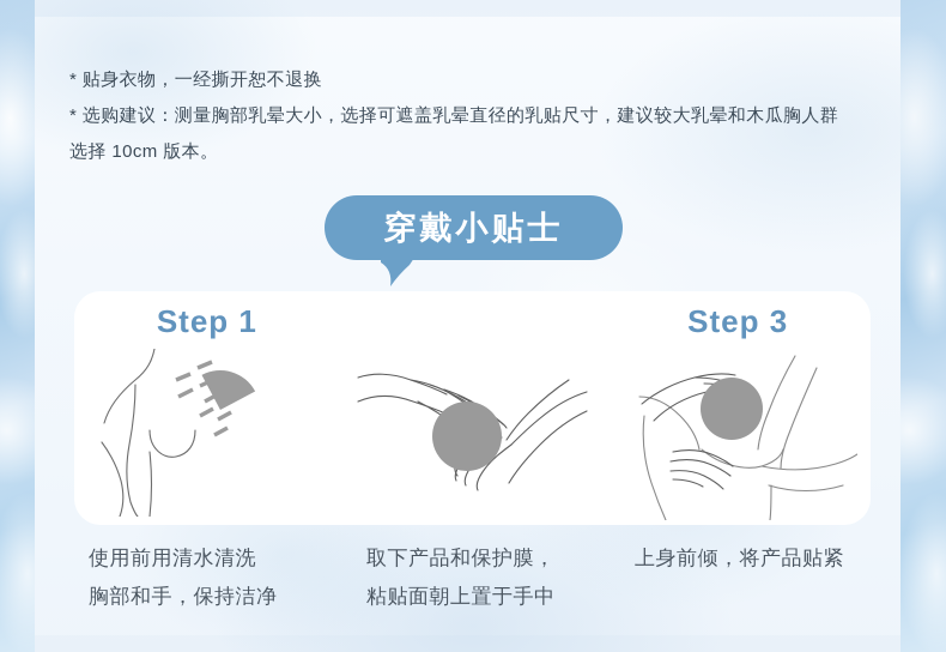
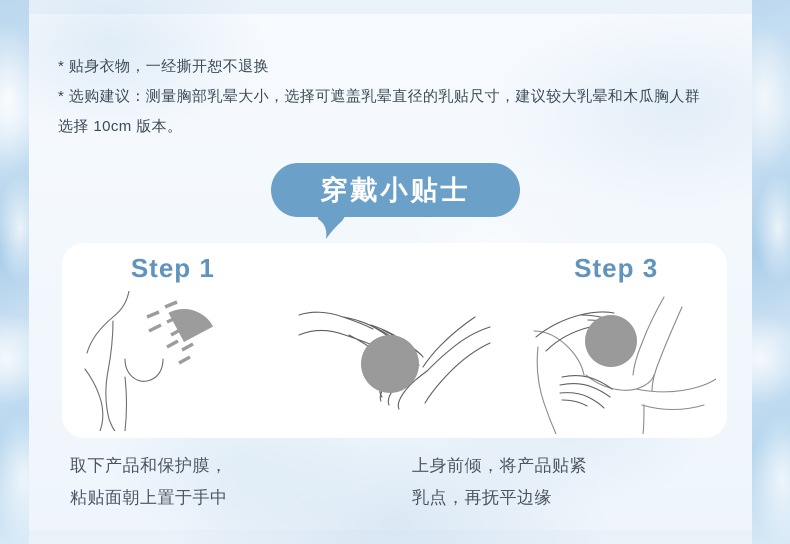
  * 贴身衣物，一经撕开恕不退换
  * 选购建议：测量胸部乳晕大小，选择可遮盖乳晕直径的乳贴尺寸，建议较大乳晕和木瓜胸人群
  选择 10cm 版本。
  穿戴小贴士
  Step 1
  Step 3
- 使用前用清水清洗
- 胸部和手，保持洁净
  取下产品和保护膜，
  粘贴面朝上置于手中
  上身前倾，将产品贴紧
+ 乳点，再抚平边缘
